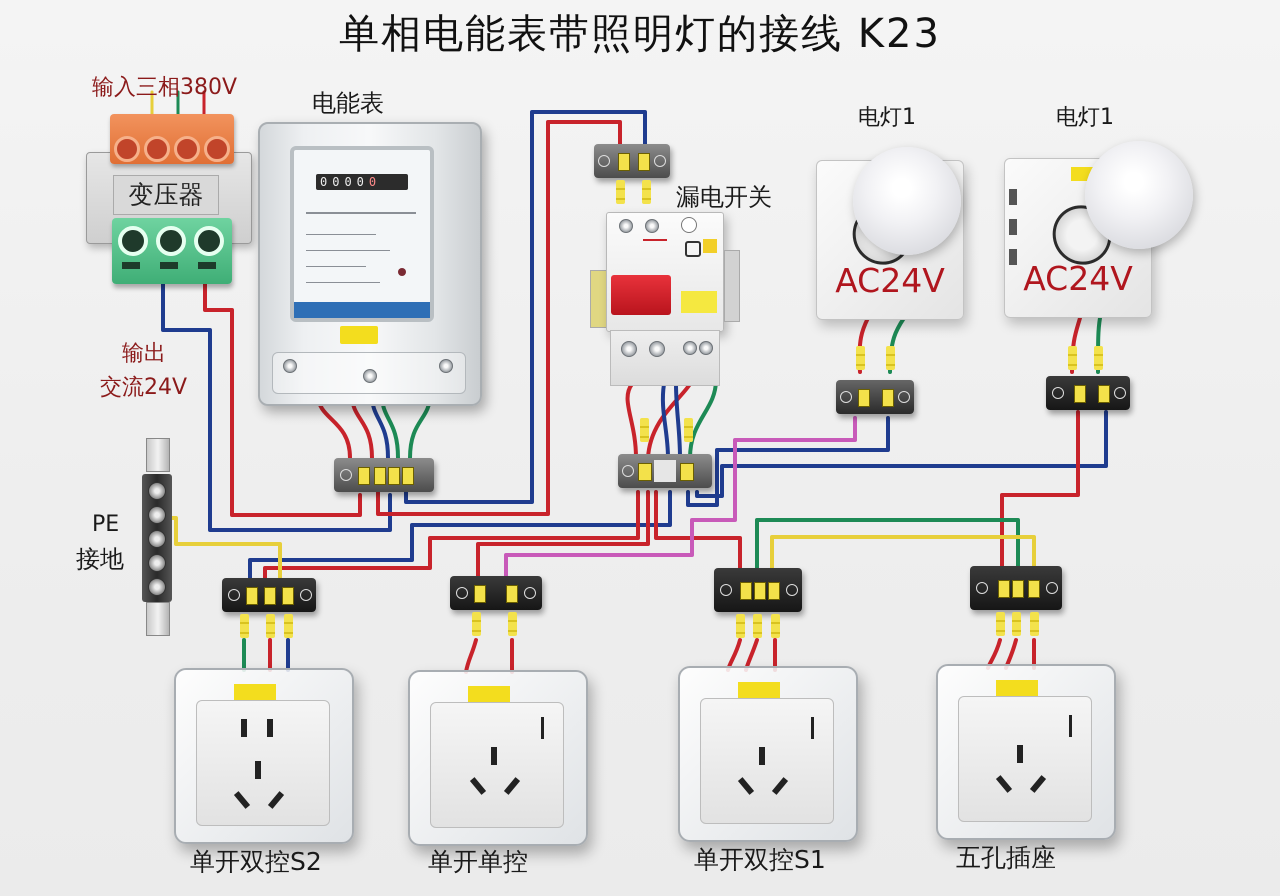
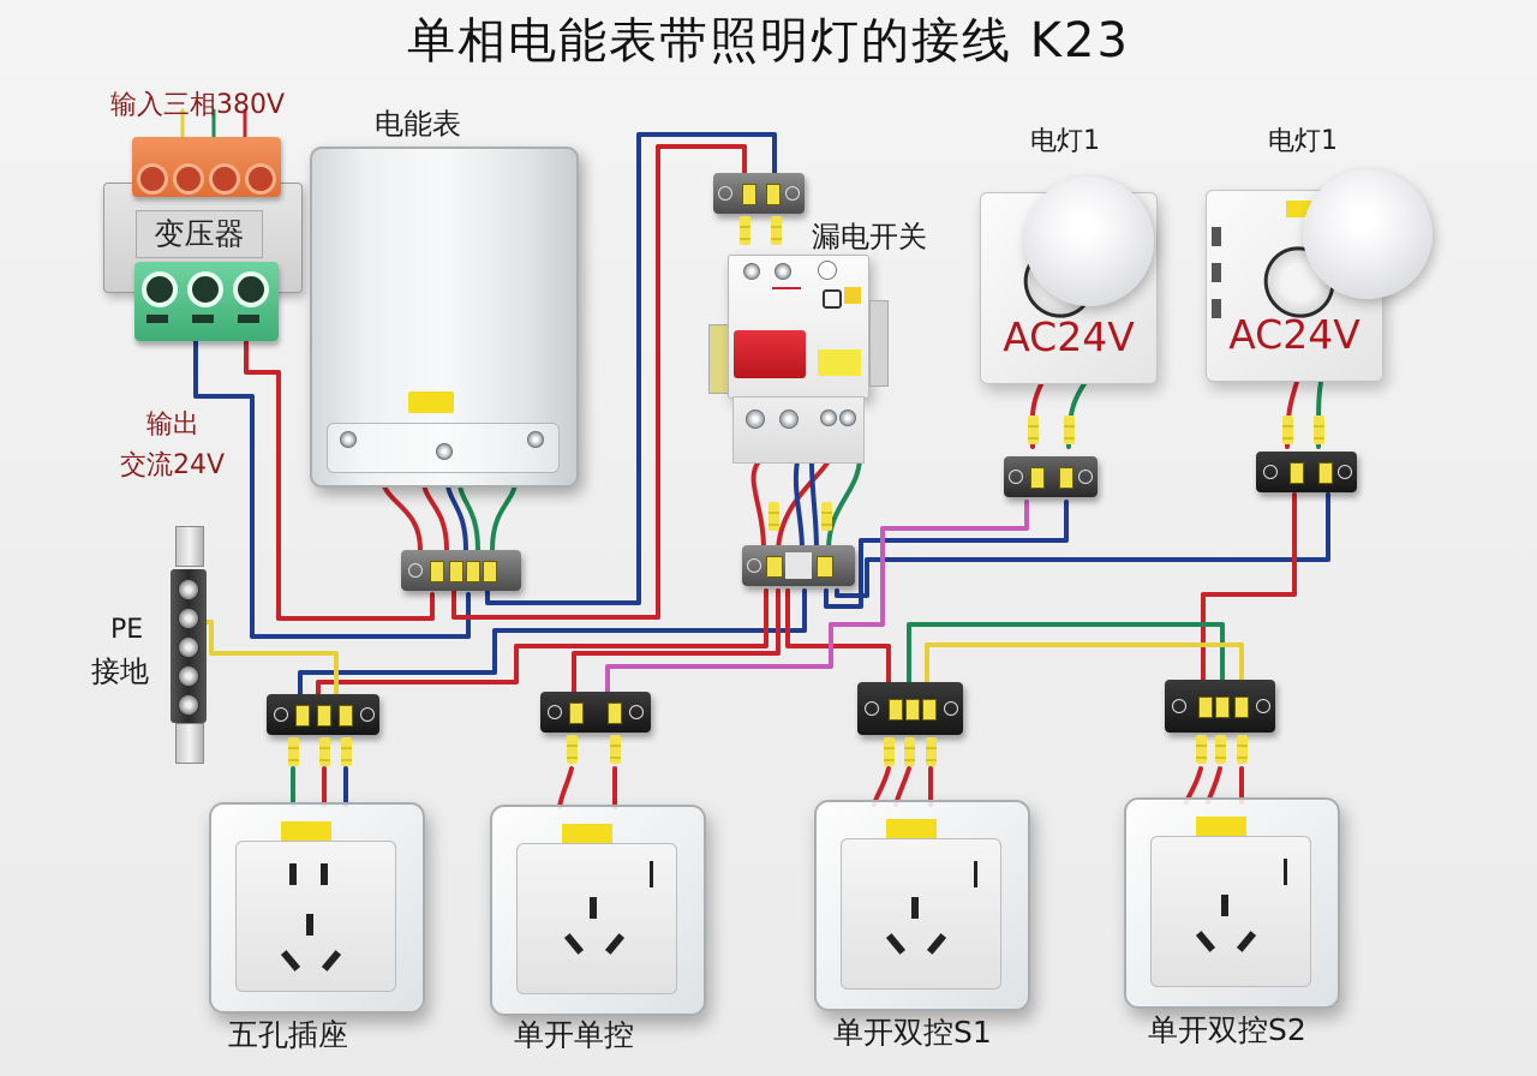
  单相电能表带照明灯的接线 K23
  输入三相380V
  变压器
  输出
  交流24V
  电能表
- 00000
  漏电开关
  电灯1
  AC24V
  电灯1
  AC24V
  PE
  接地
- 单开双控S2
+ 五孔插座
  单开单控
  单开双控S1
- 五孔插座
+ 单开双控S2
